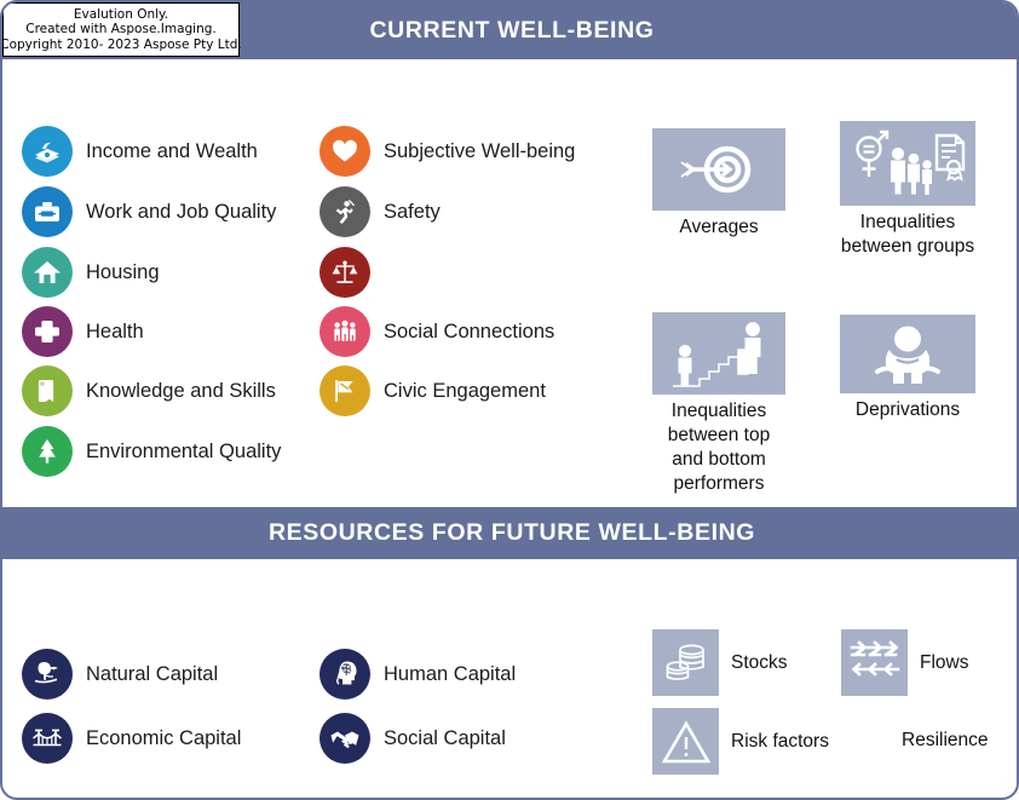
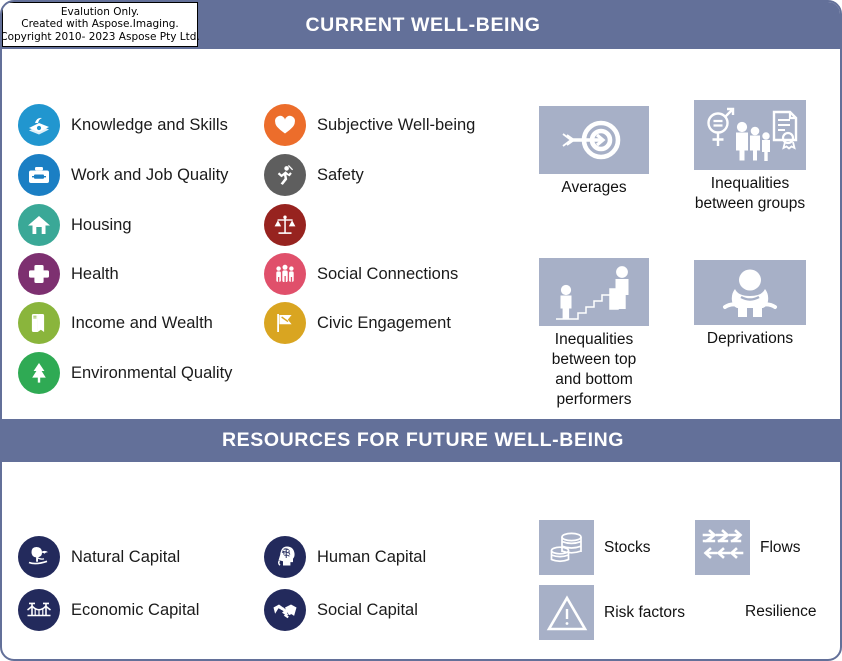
  Evalution Only.
  Created with Aspose.Imaging.
  Copyright 2010- 2023 Aspose Pty Ltd.
  CURRENT WELL-BEING
- Income and Wealth
+ Knowledge and Skills
  Work and Job Quality
  Housing
  Health
- Knowledge and Skills
+ Income and Wealth
  Environmental Quality
  Subjective Well-being
  Safety
  Social Connections
  Civic Engagement
  Averages
  Inequalities between groups
  Inequalities between top and bottom performers
  Deprivations
  RESOURCES FOR FUTURE WELL-BEING
  Natural Capital
  Economic Capital
  Human Capital
  Social Capital
  Stocks
  Flows
  Risk factors
  Resilience
